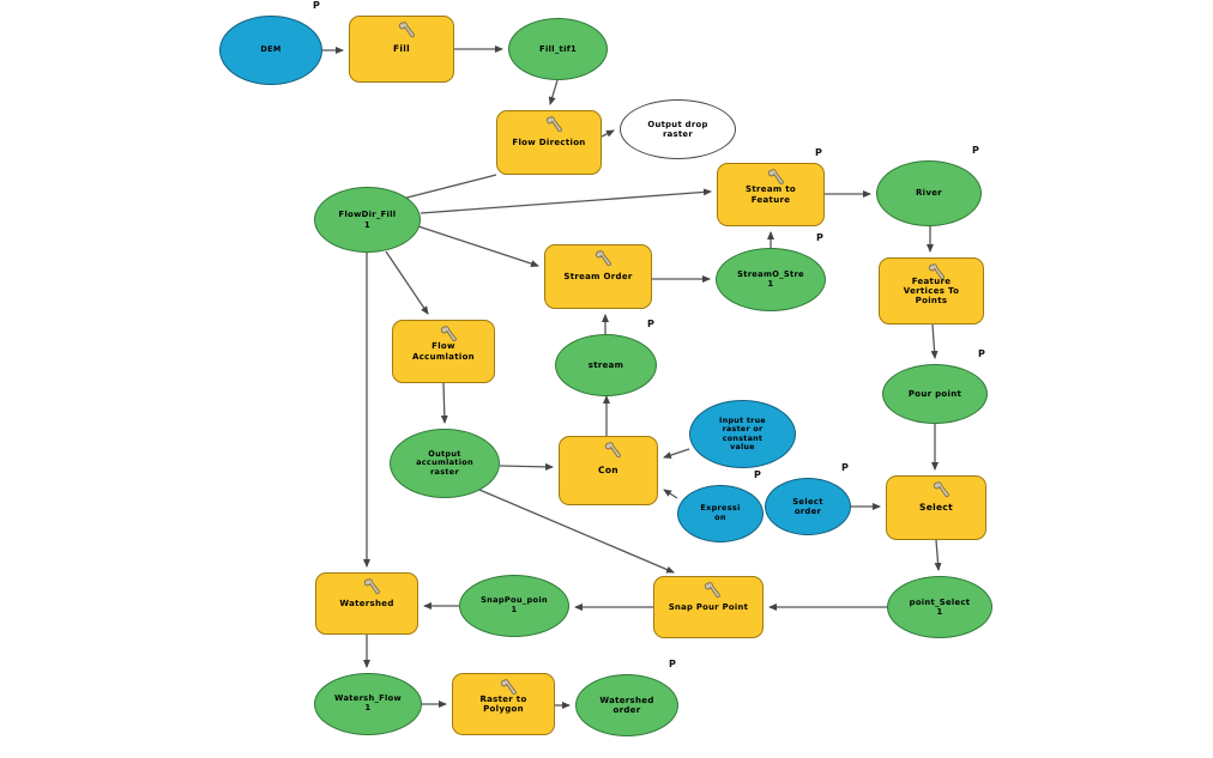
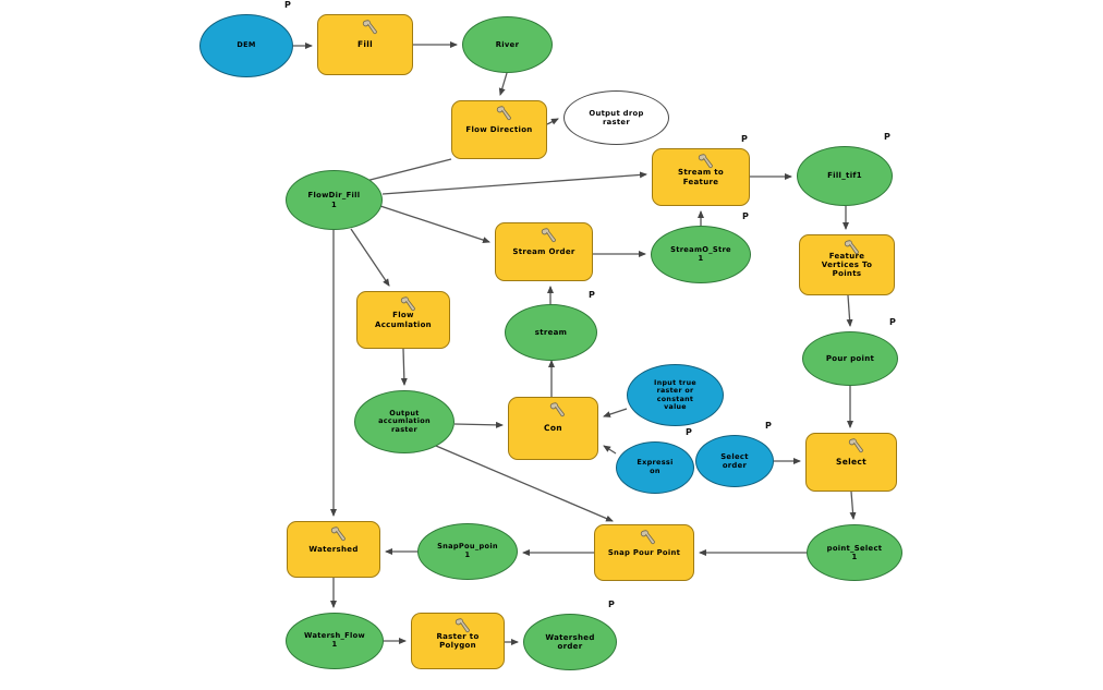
  DEM
  P
  Fill
- Fill_tif1
+ River
  Flow Direction
  Output drop
  raster
  FlowDir_Fill
  1
  Stream to
  Feature
  P
- River
+ Fill_tif1
  P
  Stream Order
  StreamO_Stre
  1
  P
  Feature
  Vertices To
  Points
  Flow
  Accumlation
  stream
  P
  Pour point
  P
  Output
  accumlation
  raster
  Con
  Expressi
  on
  P
  Select
  order
  P
  Select
  Watershed
  SnapPou_poin
  1
  Snap Pour Point
  point_Select
  1
  Watersh_Flow
  1
  Raster to
  Polygon
  Watershed
  order
  P
